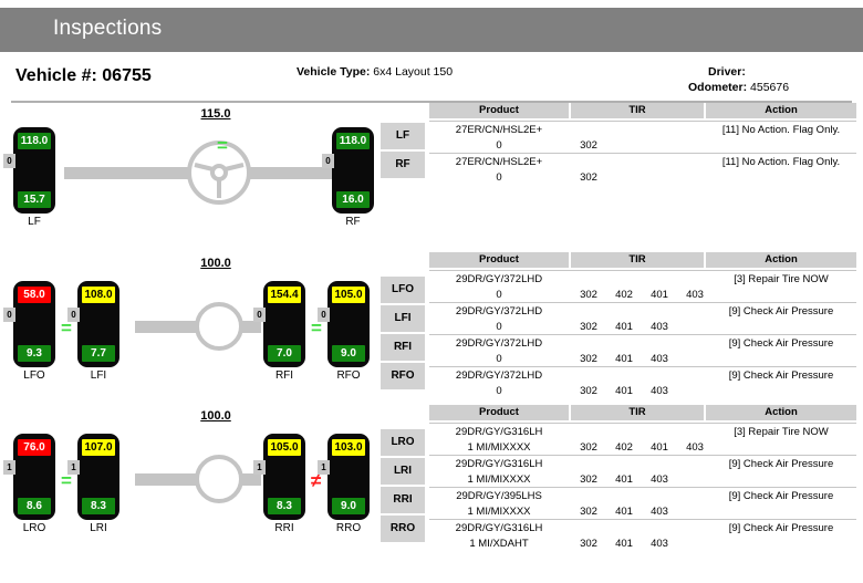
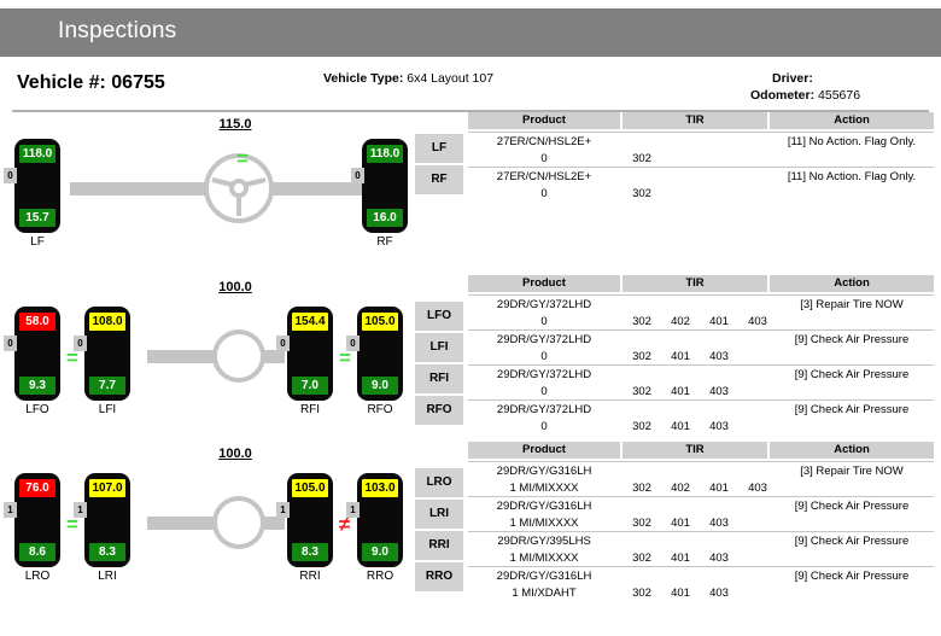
  Inspections
  Vehicle #: 06755
- Vehicle Type: 6x4 Layout 150
+ Vehicle Type: 6x4 Layout 107
  Driver:
  Odometer: 455676
  115.0
  118.0
  15.7
  0
  LF
  118.0
  16.0
  0
  RF
  =
  LF
  RF
  Product
  TIR
  Action
  27ER/CN/HSL2E+
  0
  302
  [11] No Action. Flag Only.
  27ER/CN/HSL2E+
  0
  302
  [11] No Action. Flag Only.
  100.0
  58.0
  9.3
  0
  LFO
  108.0
  7.7
  0
  LFI
  154.4
  7.0
  0
  RFI
  105.0
  9.0
  0
  RFO
  =
  =
  LFO
  LFI
  RFI
  RFO
  Product
  TIR
  Action
  29DR/GY/372LHD
  0
  302 402 401 403
  [3] Repair Tire NOW
  29DR/GY/372LHD
  0
  302 401 403
  [9] Check Air Pressure
  29DR/GY/372LHD
  0
  302 401 403
  [9] Check Air Pressure
  29DR/GY/372LHD
  0
  302 401 403
  [9] Check Air Pressure
  100.0
  76.0
  8.6
  1
  LRO
  107.0
  8.3
  1
  LRI
  105.0
  8.3
  1
  RRI
  103.0
  9.0
  1
  RRO
  =
  ≠
  LRO
  LRI
  RRI
  RRO
  Product
  TIR
  Action
  29DR/GY/G316LH
  1 MI/MIXXXX
  302 402 401 403
  [3] Repair Tire NOW
  29DR/GY/G316LH
  1 MI/MIXXXX
  302 401 403
  [9] Check Air Pressure
  29DR/GY/395LHS
  1 MI/MIXXXX
  302 401 403
  [9] Check Air Pressure
  29DR/GY/G316LH
  1 MI/XDAHT
  302 401 403
  [9] Check Air Pressure
